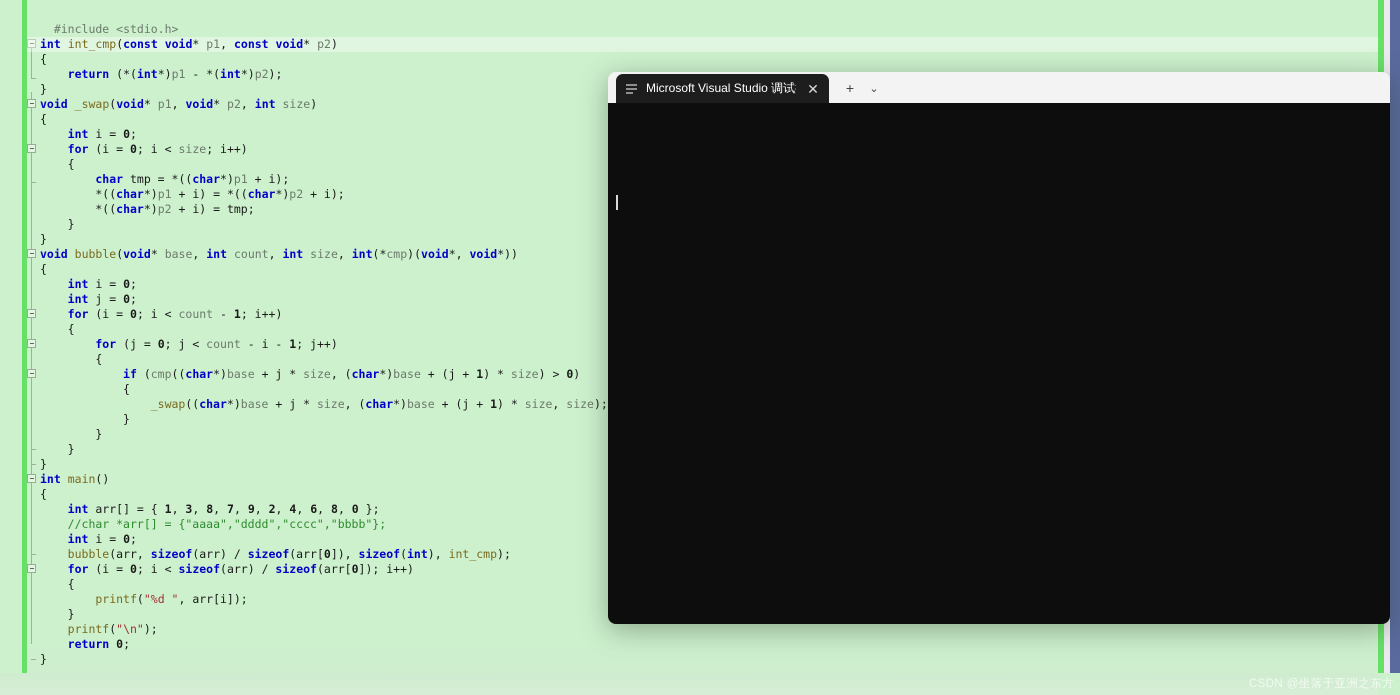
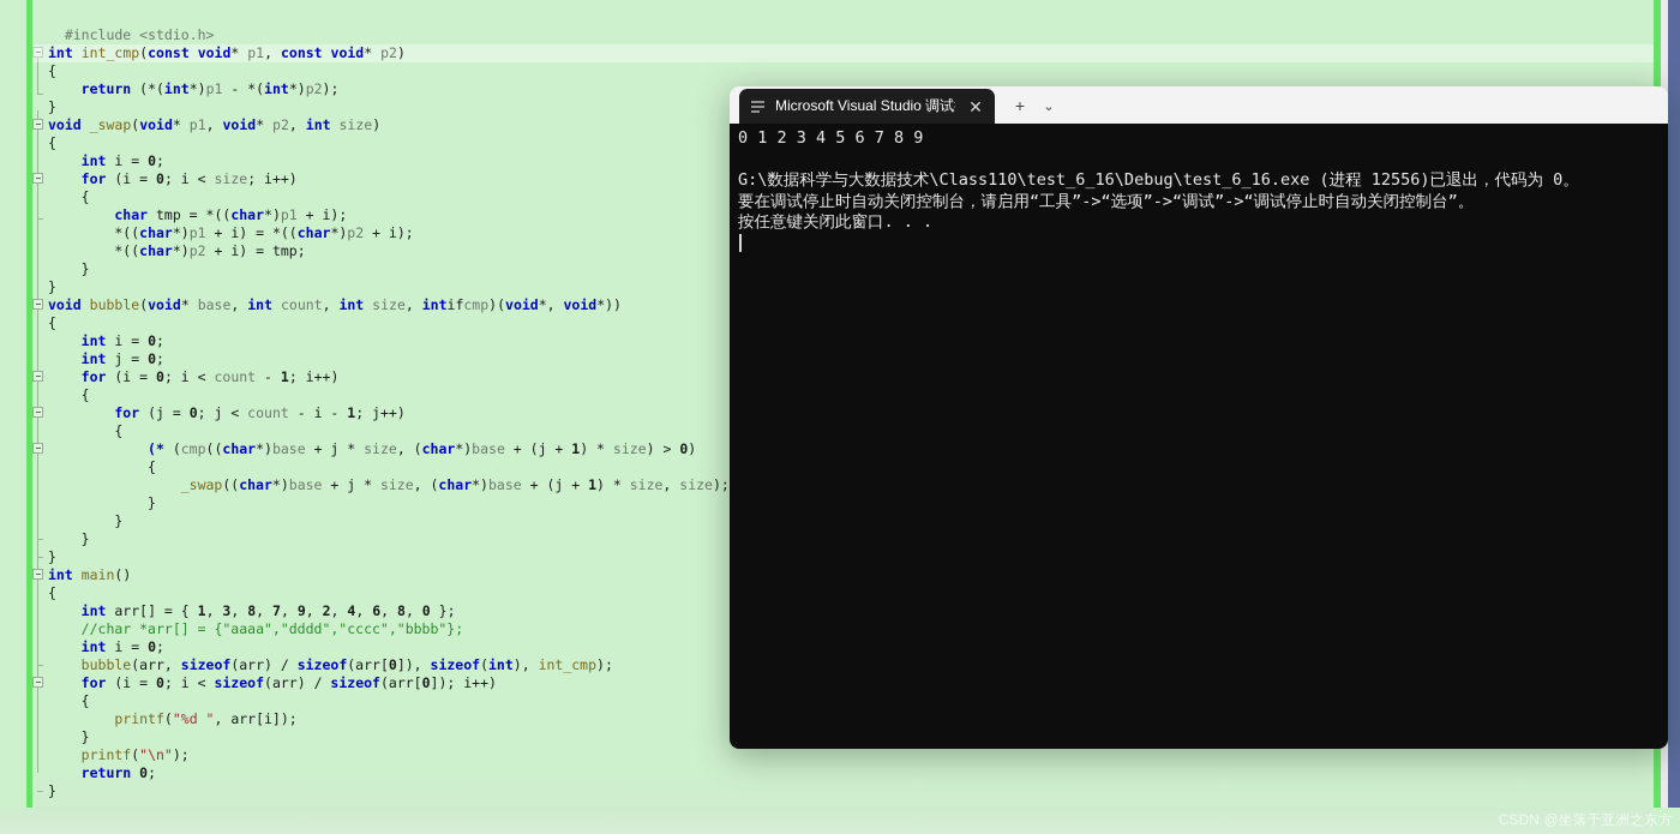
  #include <stdio.h>
  int int_cmp(const void* p1, const void* p2)
  {
  return (*(int*)p1 - *(int*)p2);
  }
  void _swap(void* p1, void* p2, int size)
  {
  int i = 0;
  for (i = 0; i < size; i++)
  {
  char tmp = *((char*)p1 + i);
  *((char*)p1 + i) = *((char*)p2 + i);
  *((char*)p2 + i) = tmp;
  }
  }
- void bubble(void* base, int count, int size, int(*cmp)(void*, void*))
+ void bubble(void* base, int count, int size, intifcmp)(void*, void*))
  {
  int i = 0;
  int j = 0;
  for (i = 0; i < count - 1; i++)
  {
  for (j = 0; j < count - i - 1; j++)
  {
- if (cmp((char*)base + j * size, (char*)base + (j + 1) * size) > 0)
+ (* (cmp((char*)base + j * size, (char*)base + (j + 1) * size) > 0)
  {
  _swap((char*)base + j * size, (char*)base + (j + 1) * size, size);
  }
  }
  }
  }
  int main()
  {
  int arr[] = { 1, 3, 8, 7, 9, 2, 4, 6, 8, 0 };
  //char *arr[] = {"aaaa","dddd","cccc","bbbb"};
  int i = 0;
  bubble(arr, sizeof(arr) / sizeof(arr[0]), sizeof(int), int_cmp);
  for (i = 0; i < sizeof(arr) / sizeof(arr[0]); i++)
  {
  printf("%d ", arr[i]);
  }
  printf("\n");
  return 0;
  }
  Microsoft Visual Studio 调试
  ✕
  +
  ⌄
+ 0 1 2 3 4 5 6 7 8 9
+ G:\数据科学与大数据技术\Class110\test_6_16\Debug\test_6_16.exe (进程 12556)已退出，代码为 0。
+ 要在调试停止时自动关闭控制台，请启用“工具”->“选项”->“调试”->“调试停止时自动关闭控制台”。
+ 按任意键关闭此窗口. . .
  CSDN @坐落于亚洲之东方
